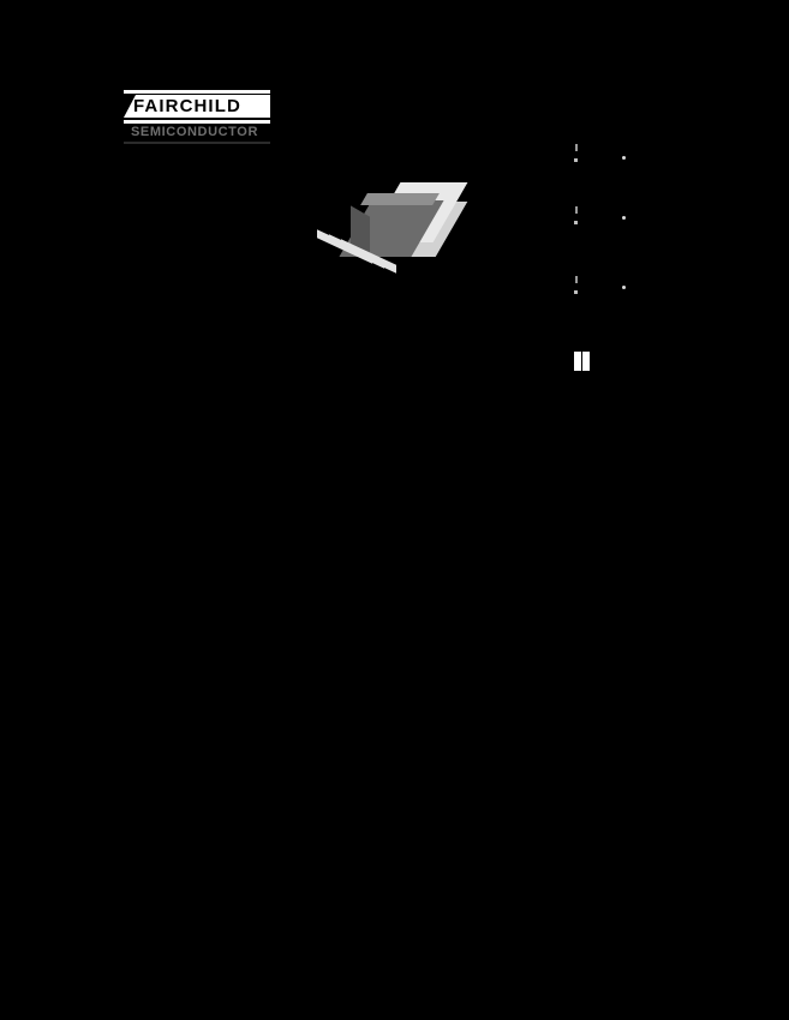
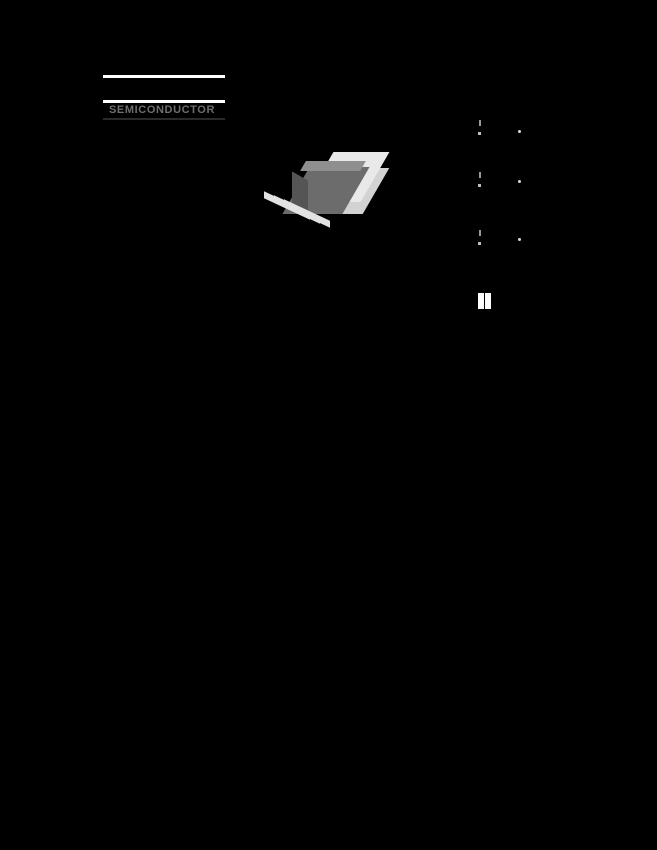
- FAIRCHILD
  SEMICONDUCTOR
